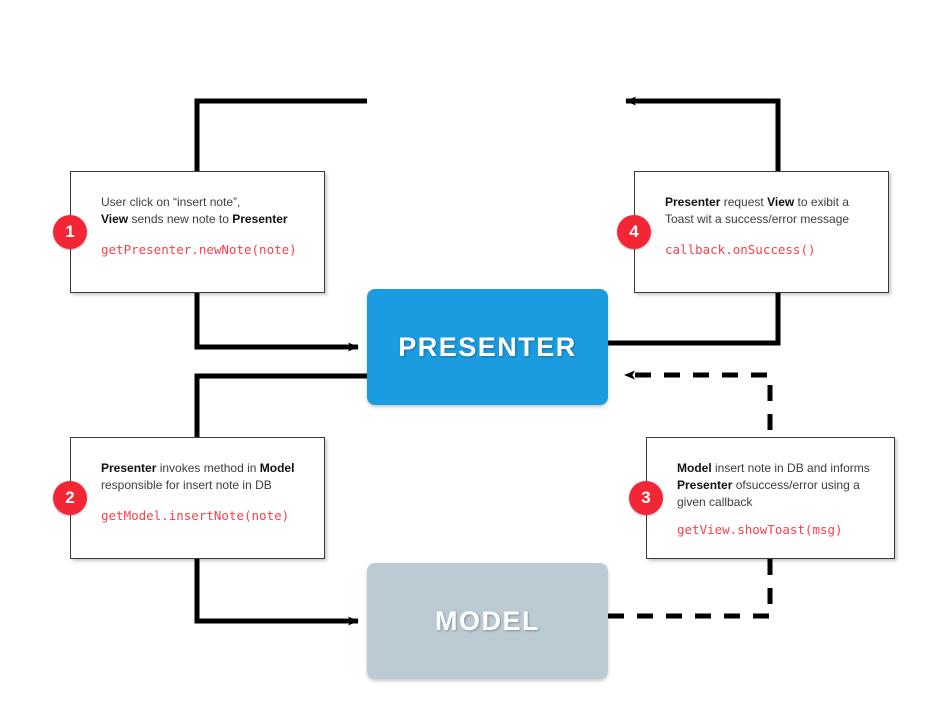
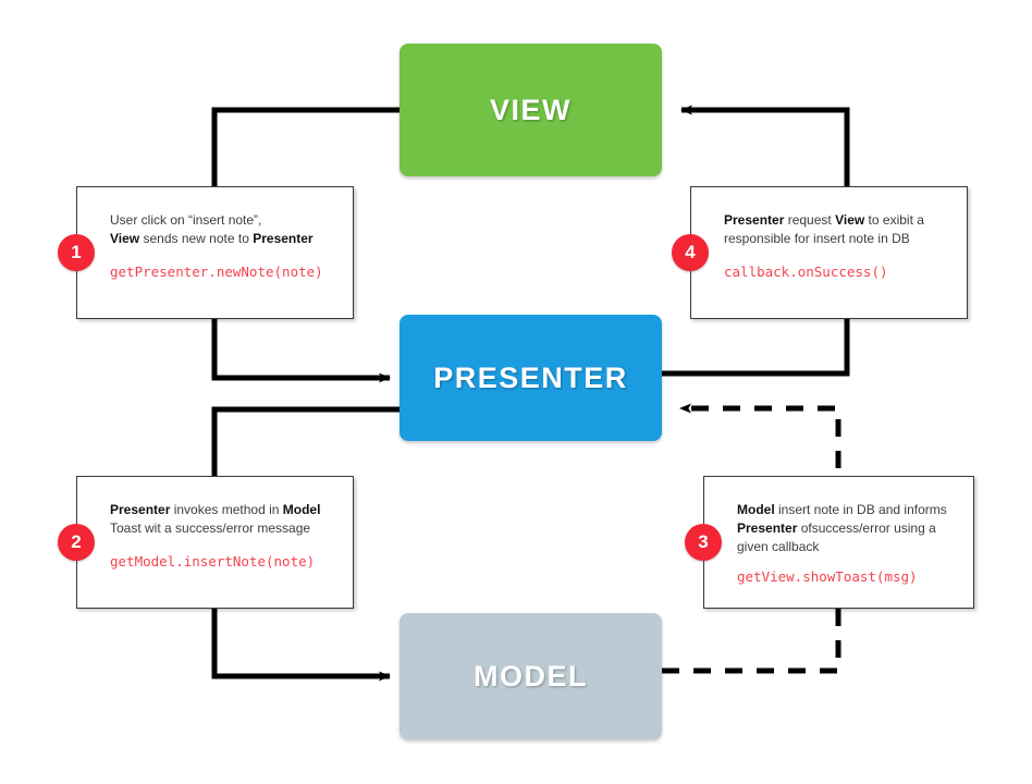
+ VIEW
  PRESENTER
  MODEL
  User click on “insert note”,
  View sends new note to Presenter
  getPresenter.newNote(note)
  Presenter invokes method in Model
- responsible for insert note in DB
+ Toast wit a success/error message
  getModel.insertNote(note)
  Model insert note in DB and informs
  Presenter ofsuccess/error using a
  given callback
  getView.showToast(msg)
  Presenter request View to exibit a
- Toast wit a success/error message
+ responsible for insert note in DB
  callback.onSuccess()
  1
  2
  3
  4
